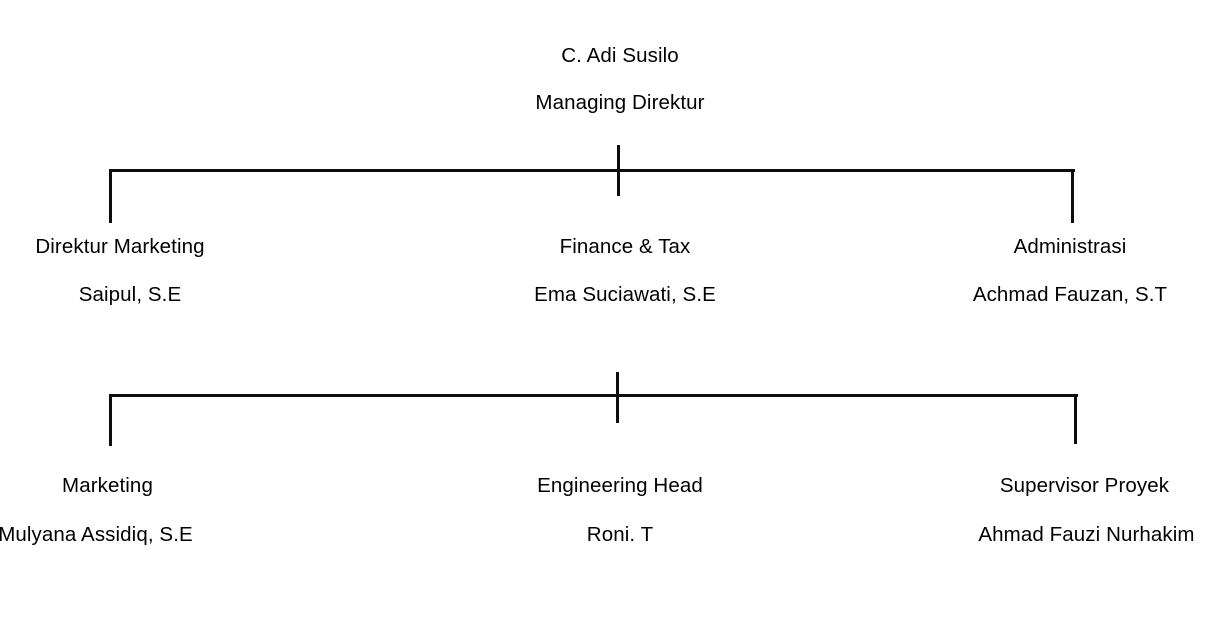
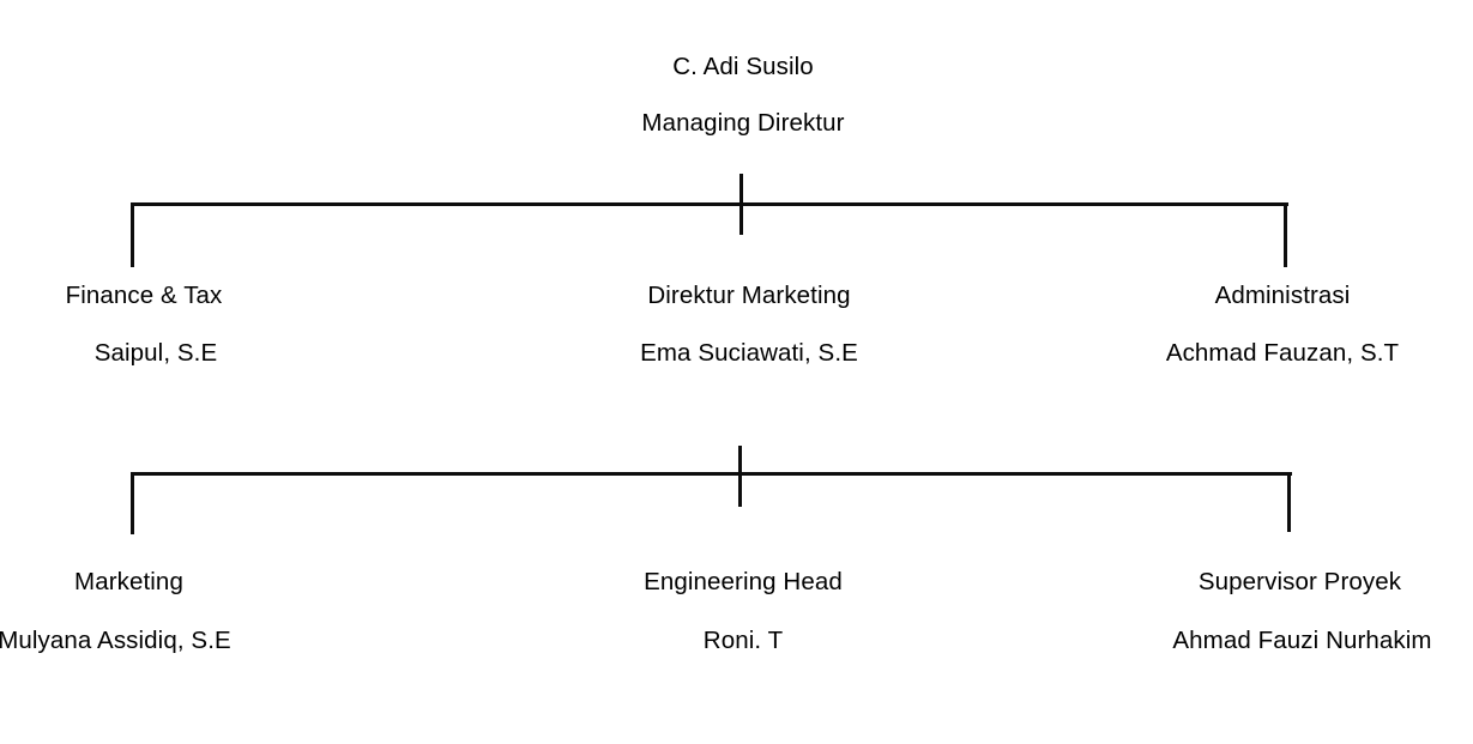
  C. Adi Susilo
  Managing Direktur
- Direktur Marketing
+ Finance & Tax
  Saipul, S.E
- Finance & Tax
+ Direktur Marketing
  Ema Suciawati, S.E
  Administrasi
  Achmad Fauzan, S.T
  Marketing
  Mulyana Assidiq, S.E
  Engineering Head
  Roni. T
  Supervisor Proyek
  Ahmad Fauzi Nurhakim
